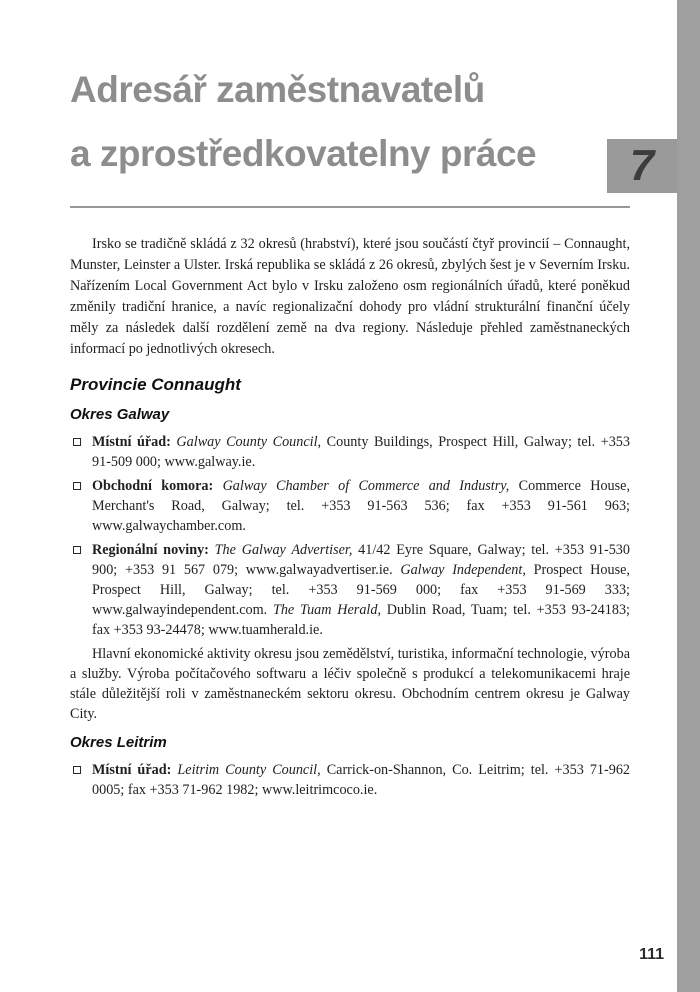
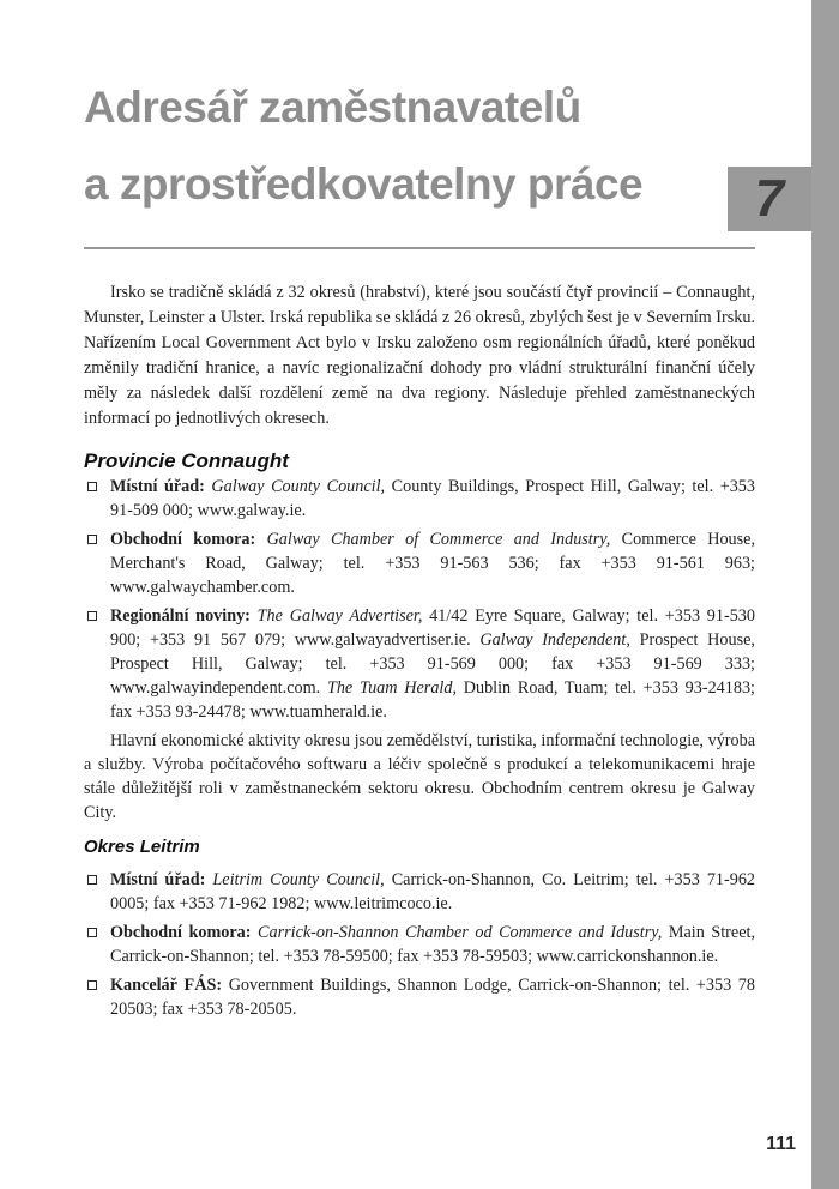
  7
  Adresář zaměstnavatelů
  a zprostředkovatelny práce
  Irsko se tradičně skládá z 32 okresů (hrabství), které jsou součástí čtyř provincií – Connaught, Munster, Leinster a Ulster. Irská republika se skládá z 26 okresů, zbylých šest je v Severním Irsku. Nařízením Local Government Act bylo v Irsku založeno osm regionálních úřadů, které poněkud změnily tradiční hranice, a navíc regionalizační dohody pro vládní strukturální finanční účely měly za následek další rozdělení země na dva regiony. Následuje přehled zaměstnaneckých informací po jednotlivých okresech.
  Provincie Connaught
- Okres Galway
  Místní úřad: Galway County Council, County Buildings, Prospect Hill, Galway; tel. +353 91-509 000; www.galway.ie.
  Obchodní komora: Galway Chamber of Commerce and Industry, Commerce House, Merchant's Road, Galway; tel. +353 91-563 536; fax +353 91-561 963; www.galwaychamber.com.
  Regionální noviny: The Galway Advertiser, 41/42 Eyre Square, Galway; tel. +353 91-530 900; +353 91 567 079; www.galwayadvertiser.ie. Galway Independent, Prospect House, Prospect Hill, Galway; tel. +353 91-569 000; fax +353 91-569 333; www.galwayindependent.com. The Tuam Herald, Dublin Road, Tuam; tel. +353 93-24183; fax +353 93-24478; www.tuamherald.ie.
  Hlavní ekonomické aktivity okresu jsou zemědělství, turistika, informační technologie, výroba a služby. Výroba počítačového softwaru a léčiv společně s produkcí a telekomunikacemi hraje stále důležitější roli v zaměstnaneckém sektoru okresu. Obchodním centrem okresu je Galway City.
  Okres Leitrim
  Místní úřad: Leitrim County Council, Carrick-on-Shannon, Co. Leitrim; tel. +353 71-962 0005; fax +353 71-962 1982; www.leitrimcoco.ie.
+ Obchodní komora: Carrick-on-Shannon Chamber od Commerce and Idustry, Main Street, Carrick-on-Shannon; tel. +353 78-59500; fax +353 78-59503; www.carrickonshannon.ie.
+ Kancelář FÁS: Government Buildings, Shannon Lodge, Carrick-on-Shannon; tel. +353 78 20503; fax +353 78-20505.
  111
